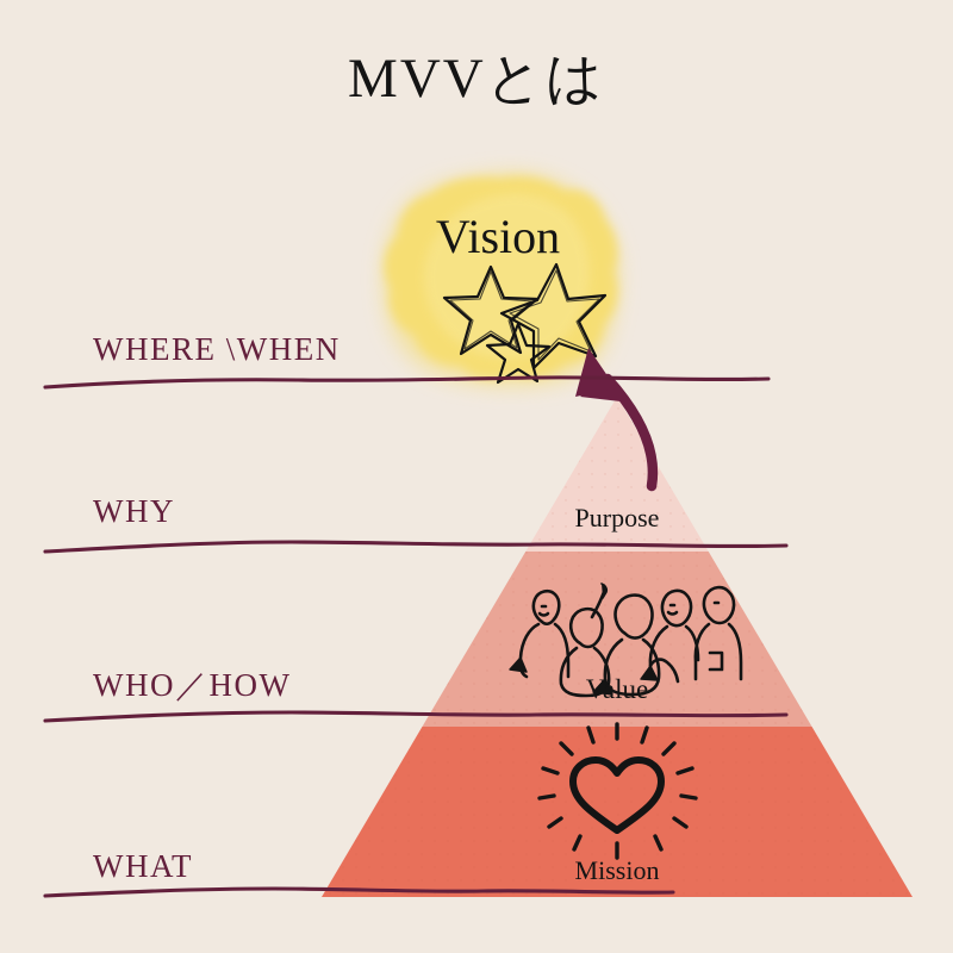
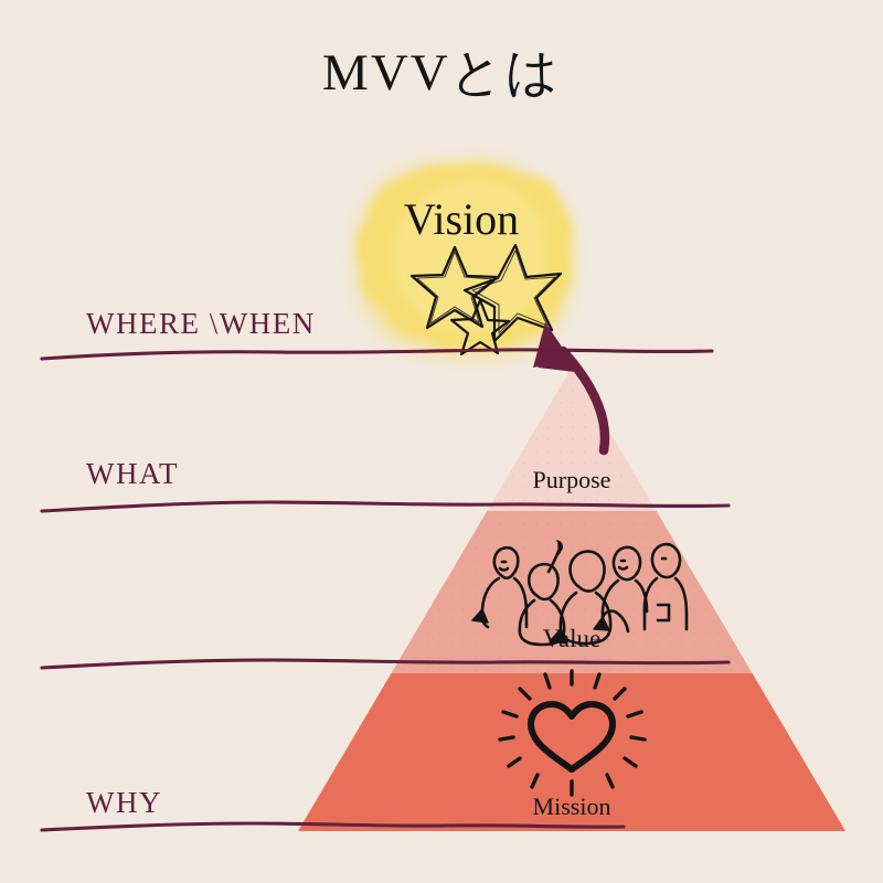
  MVVとは
  Vision
  WHERE \WHEN
- WHY
+ WHAT
- WHO／HOW
- WHAT
+ WHY
  Purpose
  Value
  Mission
